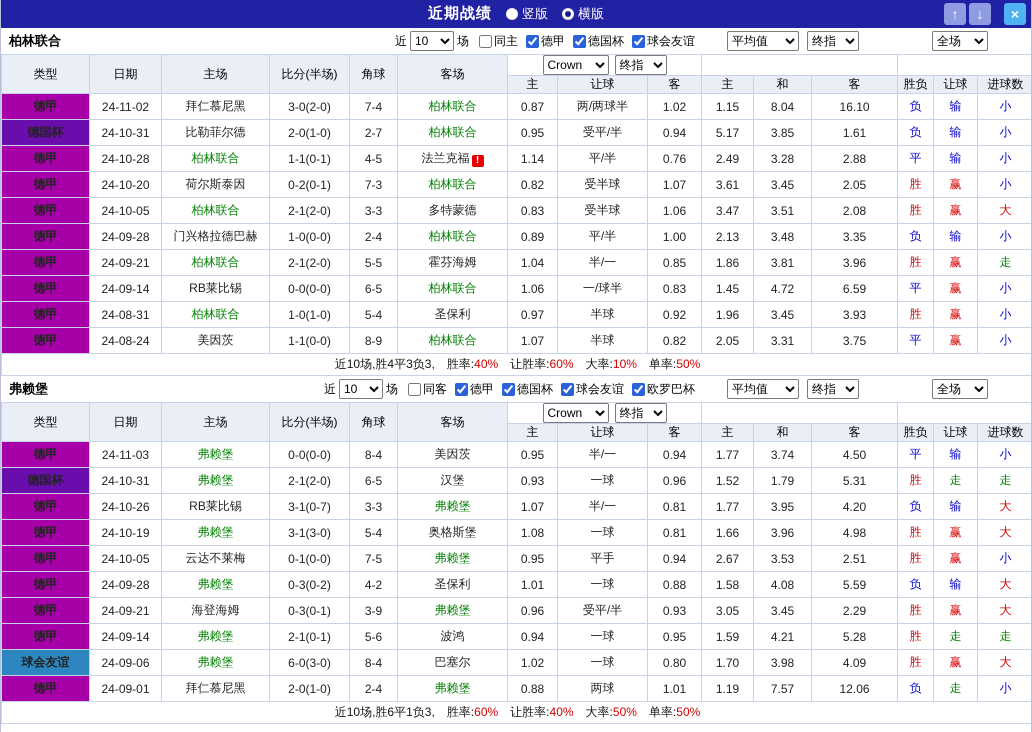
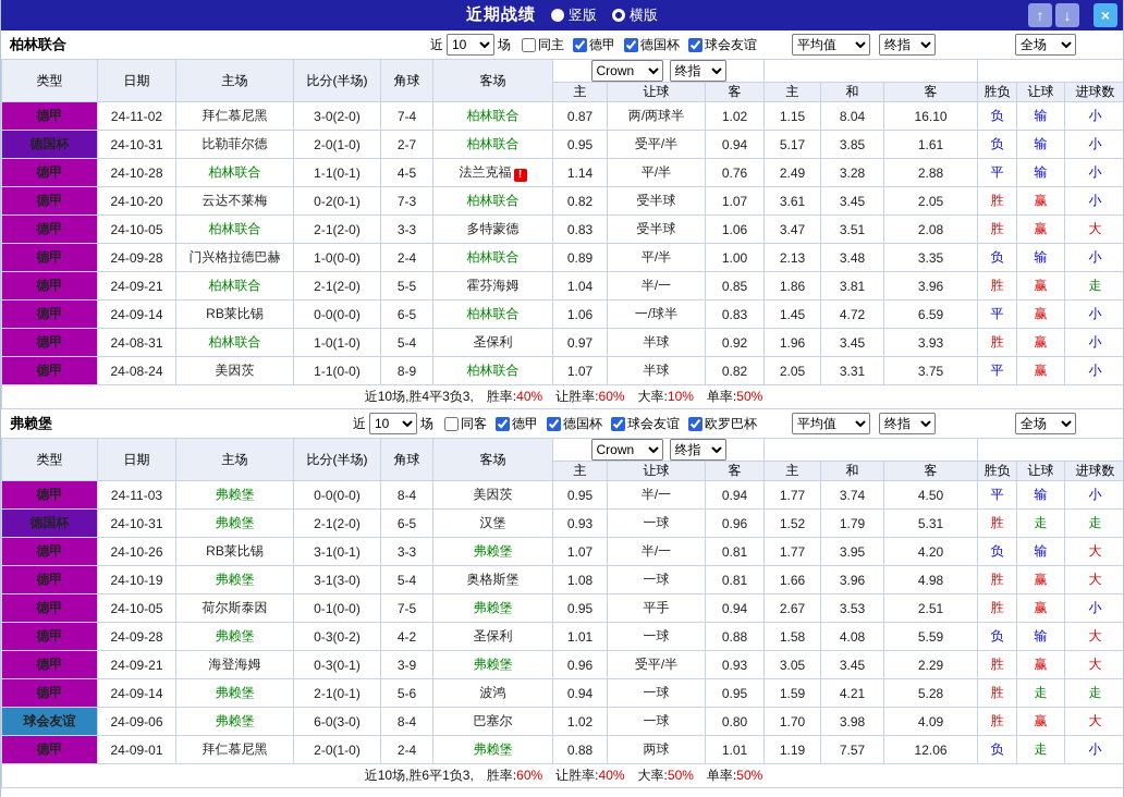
  近期战绩
  竖版
  横版
  ↑
  ↓
  ×
  柏林联合
  近
  10
  场
  同主
  德甲
  德国杯
  球会友谊
  平均值
  终指
  全场
  类型	日期	主场	比分(半场)	角球	客场	Crown 终指
  主	让球	客	主	和	客	胜负	让球	进球数
  德甲	24-11-02	拜仁慕尼黑	3-0(2-0)	7-4	柏林联合	0.87	两/两球半	1.02	1.15	8.04	16.10	负	输	小
  德国杯	24-10-31	比勒菲尔德	2-0(1-0)	2-7	柏林联合	0.95	受平/半	0.94	5.17	3.85	1.61	负	输	小
  德甲	24-10-28	柏林联合	1-1(0-1)	4-5	法兰克福 !	1.14	平/半	0.76	2.49	3.28	2.88	平	输	小
- 德甲	24-10-20	荷尔斯泰因	0-2(0-1)	7-3	柏林联合	0.82	受半球	1.07	3.61	3.45	2.05	胜	赢	小
+ 德甲	24-10-20	云达不莱梅	0-2(0-1)	7-3	柏林联合	0.82	受半球	1.07	3.61	3.45	2.05	胜	赢	小
  德甲	24-10-05	柏林联合	2-1(2-0)	3-3	多特蒙德	0.83	受半球	1.06	3.47	3.51	2.08	胜	赢	大
  德甲	24-09-28	门兴格拉德巴赫	1-0(0-0)	2-4	柏林联合	0.89	平/半	1.00	2.13	3.48	3.35	负	输	小
  德甲	24-09-21	柏林联合	2-1(2-0)	5-5	霍芬海姆	1.04	半/一	0.85	1.86	3.81	3.96	胜	赢	走
  德甲	24-09-14	RB莱比锡	0-0(0-0)	6-5	柏林联合	1.06	一/球半	0.83	1.45	4.72	6.59	平	赢	小
  德甲	24-08-31	柏林联合	1-0(1-0)	5-4	圣保利	0.97	半球	0.92	1.96	3.45	3.93	胜	赢	小
  德甲	24-08-24	美因茨	1-1(0-0)	8-9	柏林联合	1.07	半球	0.82	2.05	3.31	3.75	平	赢	小
  近10场,胜4平3负3, 胜率:40% 让胜率:60% 大率:10% 单率:50%
  弗赖堡
  近
  10
  场
  同客
  德甲
  德国杯
  球会友谊
  欧罗巴杯
  平均值
  终指
  全场
  类型	日期	主场	比分(半场)	角球	客场	Crown 终指
  主	让球	客	主	和	客	胜负	让球	进球数
  德甲	24-11-03	弗赖堡	0-0(0-0)	8-4	美因茨	0.95	半/一	0.94	1.77	3.74	4.50	平	输	小
  德国杯	24-10-31	弗赖堡	2-1(2-0)	6-5	汉堡	0.93	一球	0.96	1.52	1.79	5.31	胜	走	走
- 德甲	24-10-26	RB莱比锡	3-1(0-7)	3-3	弗赖堡	1.07	半/一	0.81	1.77	3.95	4.20	负	输	大
+ 德甲	24-10-26	RB莱比锡	3-1(0-1)	3-3	弗赖堡	1.07	半/一	0.81	1.77	3.95	4.20	负	输	大
  德甲	24-10-19	弗赖堡	3-1(3-0)	5-4	奥格斯堡	1.08	一球	0.81	1.66	3.96	4.98	胜	赢	大
- 德甲	24-10-05	云达不莱梅	0-1(0-0)	7-5	弗赖堡	0.95	平手	0.94	2.67	3.53	2.51	胜	赢	小
+ 德甲	24-10-05	荷尔斯泰因	0-1(0-0)	7-5	弗赖堡	0.95	平手	0.94	2.67	3.53	2.51	胜	赢	小
  德甲	24-09-28	弗赖堡	0-3(0-2)	4-2	圣保利	1.01	一球	0.88	1.58	4.08	5.59	负	输	大
  德甲	24-09-21	海登海姆	0-3(0-1)	3-9	弗赖堡	0.96	受平/半	0.93	3.05	3.45	2.29	胜	赢	大
  德甲	24-09-14	弗赖堡	2-1(0-1)	5-6	波鸿	0.94	一球	0.95	1.59	4.21	5.28	胜	走	走
  球会友谊	24-09-06	弗赖堡	6-0(3-0)	8-4	巴塞尔	1.02	一球	0.80	1.70	3.98	4.09	胜	赢	大
  德甲	24-09-01	拜仁慕尼黑	2-0(1-0)	2-4	弗赖堡	0.88	两球	1.01	1.19	7.57	12.06	负	走	小
  近10场,胜6平1负3, 胜率:60% 让胜率:40% 大率:50% 单率:50%
